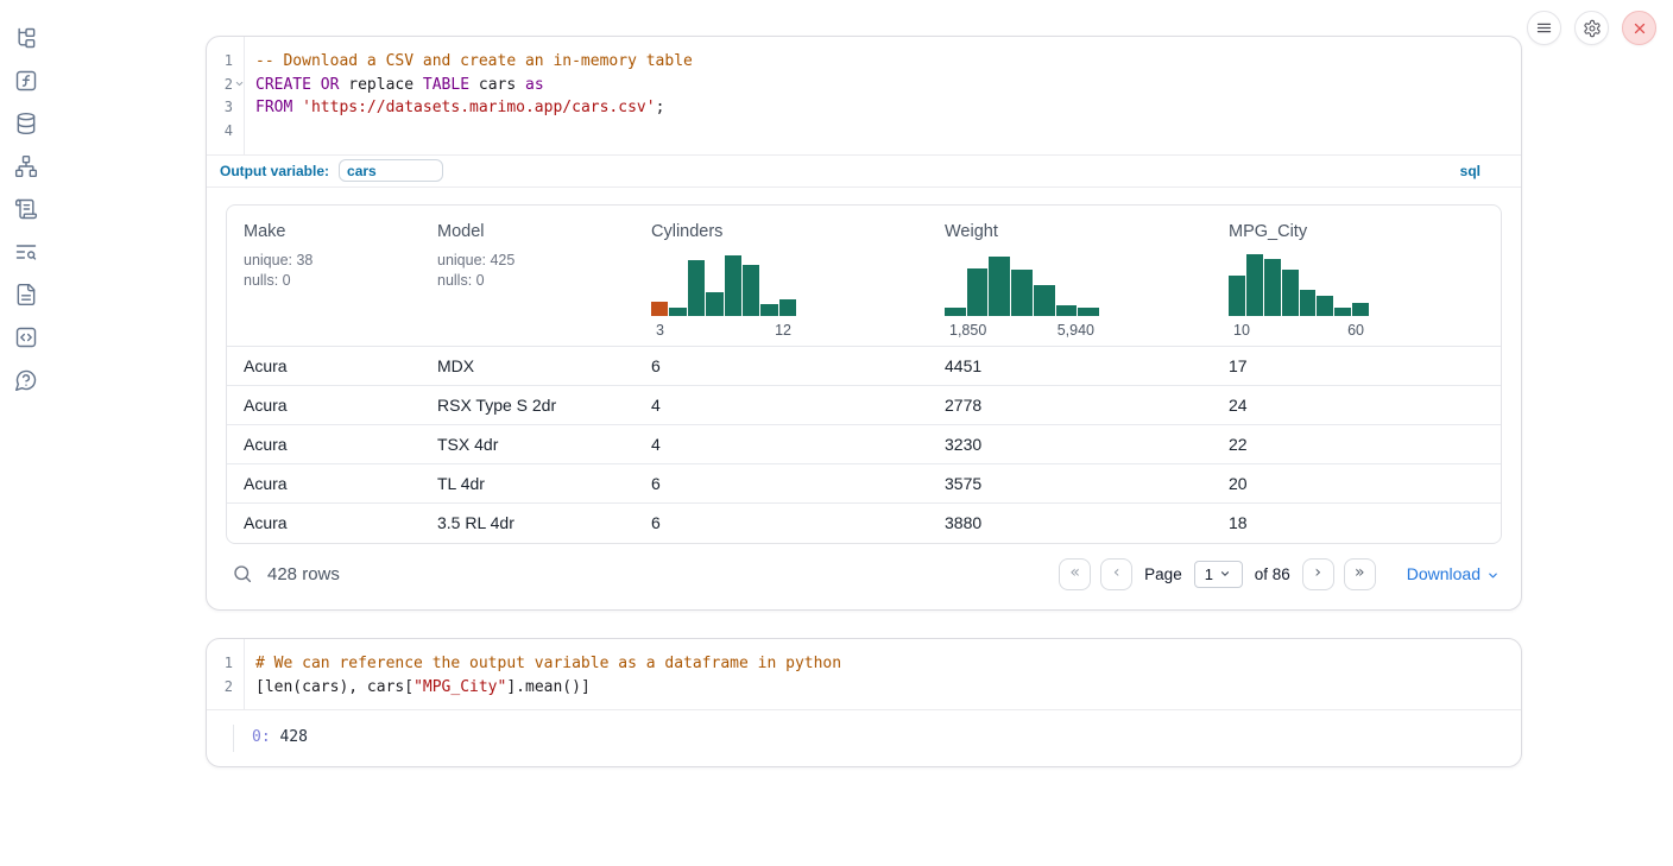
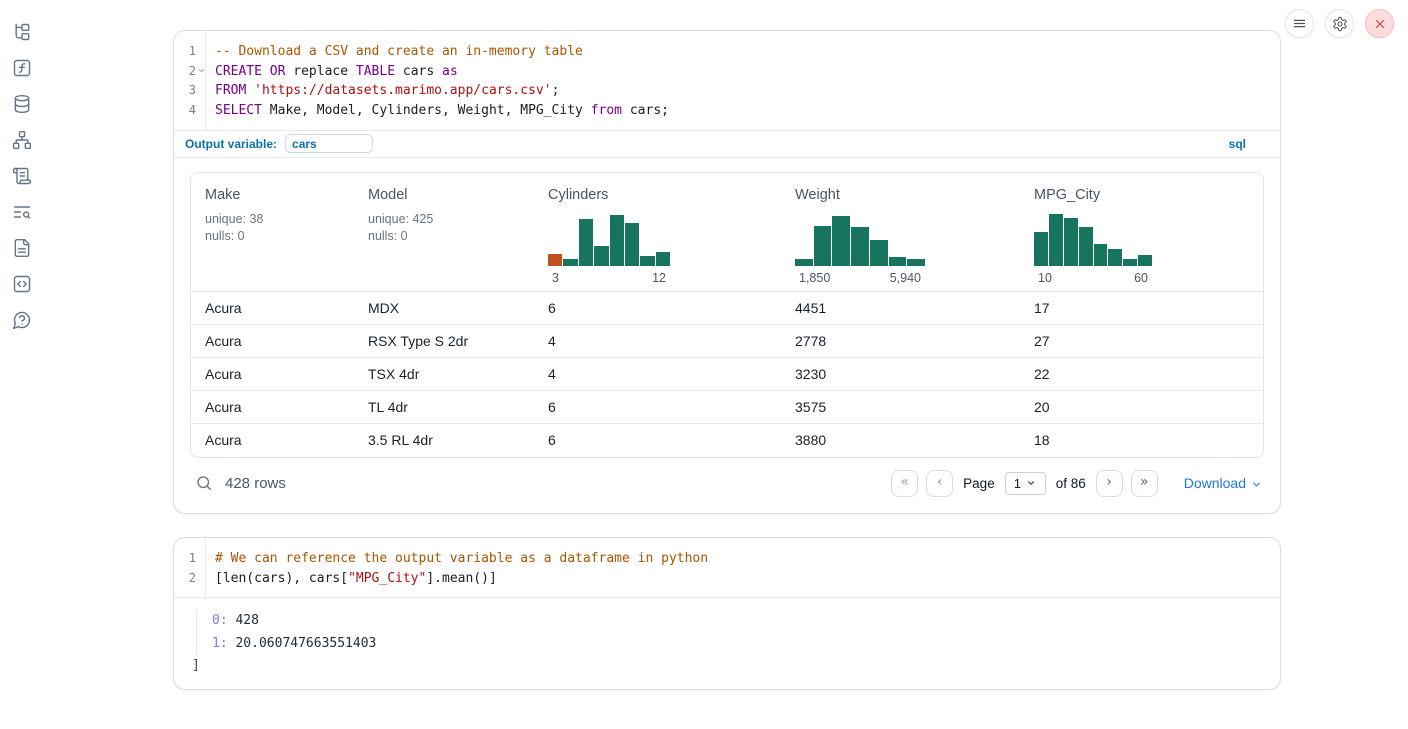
  1
  -- Download a CSV and create an in-memory table
  2
  CREATE OR replace TABLE cars as
  3
  FROM 'https://datasets.marimo.app/cars.csv';
  4
+ SELECT Make, Model, Cylinders, Weight, MPG_City from cars;
  Output variable:
  cars
  sql
  Make
  unique: 38
  nulls: 0
  Model
  unique: 425
  nulls: 0
  Cylinders
  3
  12
  Weight
  1,850
  5,940
  MPG_City
  10
  60
  Acura
  MDX
  6
  4451
  17
  Acura
  RSX Type S 2dr
  4
  2778
- 24
+ 27
  Acura
  TSX 4dr
  4
  3230
  22
  Acura
  TL 4dr
  6
  3575
  20
  Acura
  3.5 RL 4dr
  6
  3880
  18
  428 rows
  «
  ‹
  Page
  1
  of 86
  ›
  »
  Download
  1
  # We can reference the output variable as a dataframe in python
  2
  [len(cars), cars["MPG_City"].mean()]
  0: 428
+ 1: 20.060747663551403
+ ]
